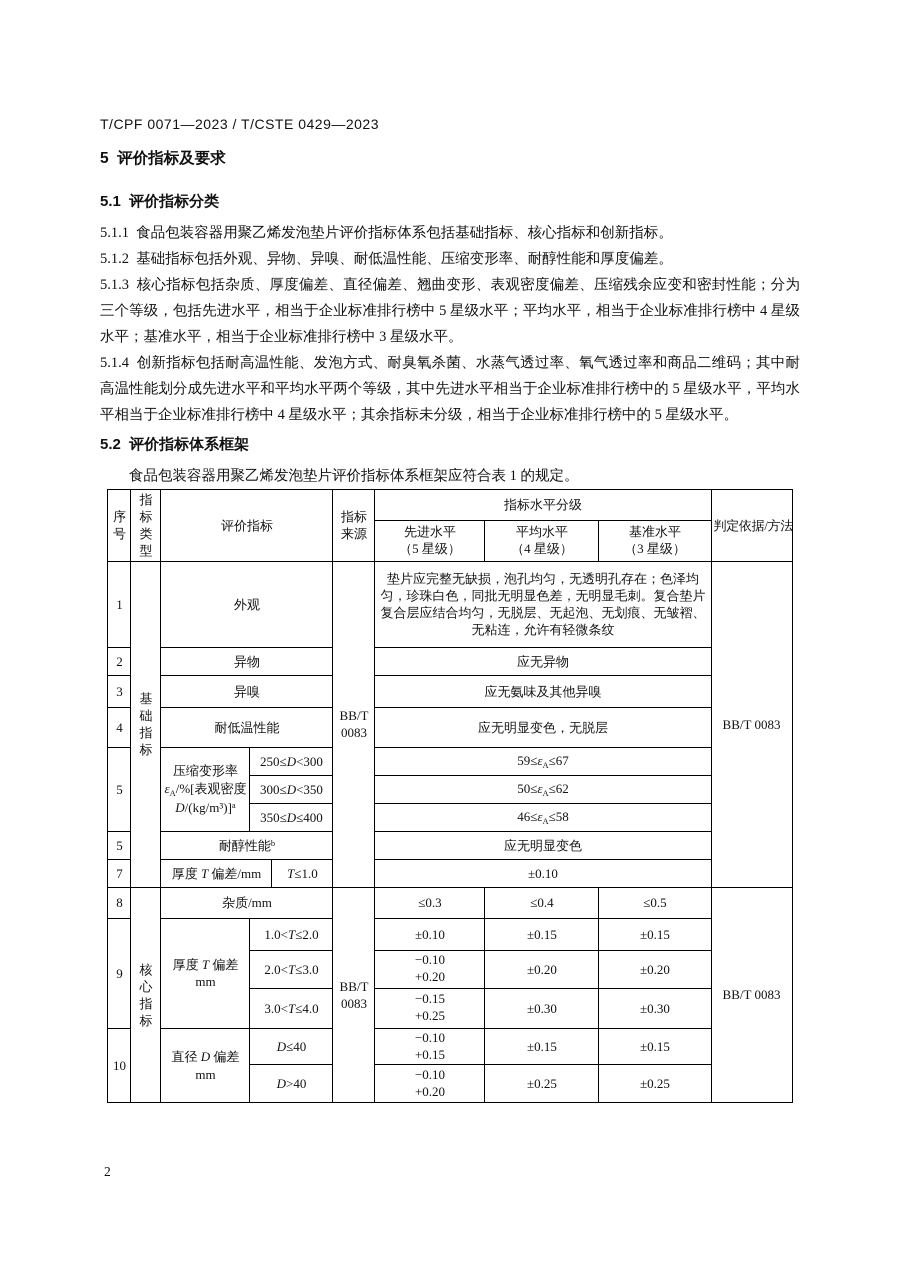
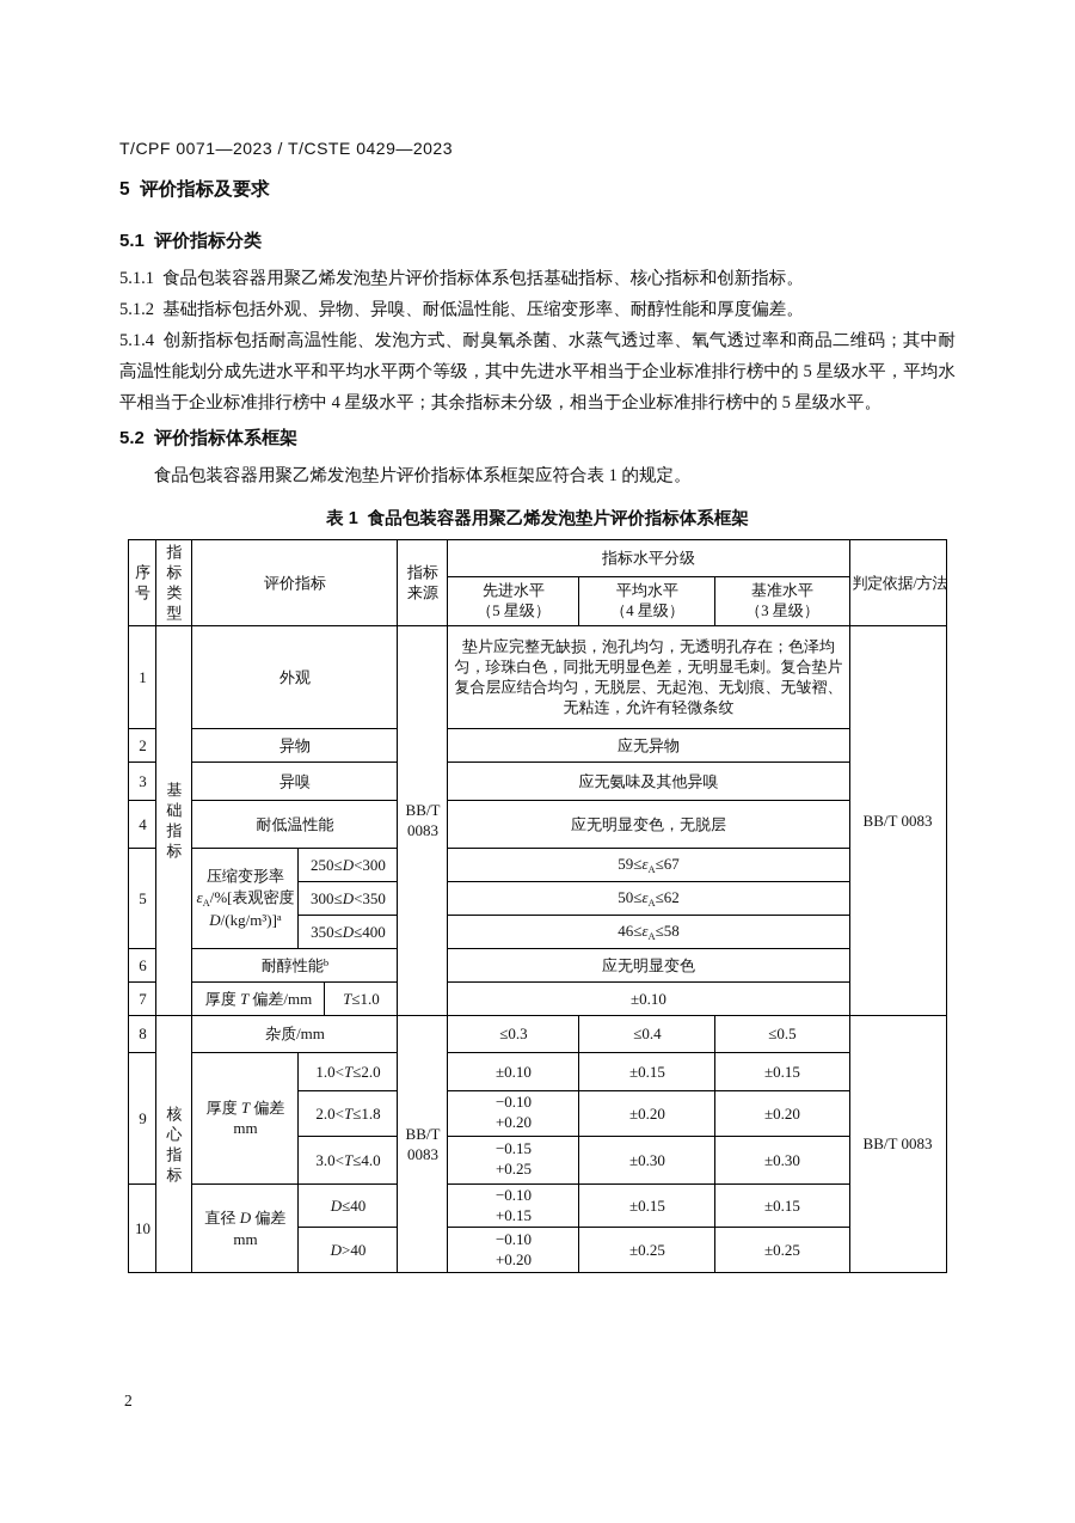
  T/CPF 0071—2023 / T/CSTE 0429—2023
  5 评价指标及要求
  5.1 评价指标分类
  5.1.1 食品包装容器用聚乙烯发泡垫片评价指标体系包括基础指标、核心指标和创新指标。
  5.1.2 基础指标包括外观、异物、异嗅、耐低温性能、压缩变形率、耐醇性能和厚度偏差。
- 5.1.3 核心指标包括杂质、厚度偏差、直径偏差、翘曲变形、表观密度偏差、压缩残余应变和密封性能；分为三个等级，包括先进水平，相当于企业标准排行榜中 5 星级水平；平均水平，相当于企业标准排行榜中 4 星级水平；基准水平，相当于企业标准排行榜中 3 星级水平。
  5.1.4 创新指标包括耐高温性能、发泡方式、耐臭氧杀菌、水蒸气透过率、氧气透过率和商品二维码；其中耐高温性能划分成先进水平和平均水平两个等级，其中先进水平相当于企业标准排行榜中的 5 星级水平，平均水平相当于企业标准排行榜中 4 星级水平；其余指标未分级，相当于企业标准排行榜中的 5 星级水平。
  5.2 评价指标体系框架
  食品包装容器用聚乙烯发泡垫片评价指标体系框架应符合表 1 的规定。
+ 表 1 食品包装容器用聚乙烯发泡垫片评价指标体系框架
  序号	指标类型	评价指标	指标来源	指标水平分级	判定依据/方法
  先进水平 （5 星级）	平均水平 （4 星级）	基准水平 （3 星级）
  1	基础指标	外观	BB/T 0083	垫片应完整无缺损，泡孔均匀，无透明孔存在；色泽均匀，珍珠白色，同批无明显色差，无明显毛刺。复合垫片复合层应结合均匀，无脱层、无起泡、无划痕、无皱褶、无粘连，允许有轻微条纹	BB/T 0083
  2	异物	应无异物
  3	异嗅	应无氨味及其他异嗅
  4	耐低温性能	应无明显变色，无脱层
  5	压缩变形率 εA/%[表观密度 D/(kg/m³)]a	250≤D<300	59≤εA≤67
  300≤D<350	50≤εA≤62
  350≤D≤400	46≤εA≤58
- 5	耐醇性能b	应无明显变色
+ 6	耐醇性能b	应无明显变色
  7	厚度 T 偏差/mm	T≤1.0	±0.10
  8	核心指标	杂质/mm	BB/T 0083	≤0.3	≤0.4	≤0.5	BB/T 0083
  9	厚度 T 偏差 mm	1.0<T≤2.0	±0.10	±0.15	±0.15
- 2.0<T≤3.0	−0.10+0.20	±0.20	±0.20
+ 2.0<T≤1.8	−0.10+0.20	±0.20	±0.20
  3.0<T≤4.0	−0.15+0.25	±0.30	±0.30
  10	直径 D 偏差 mm	D≤40	−0.10+0.15	±0.15	±0.15
  D>40	−0.10+0.20	±0.25	±0.25
  2
